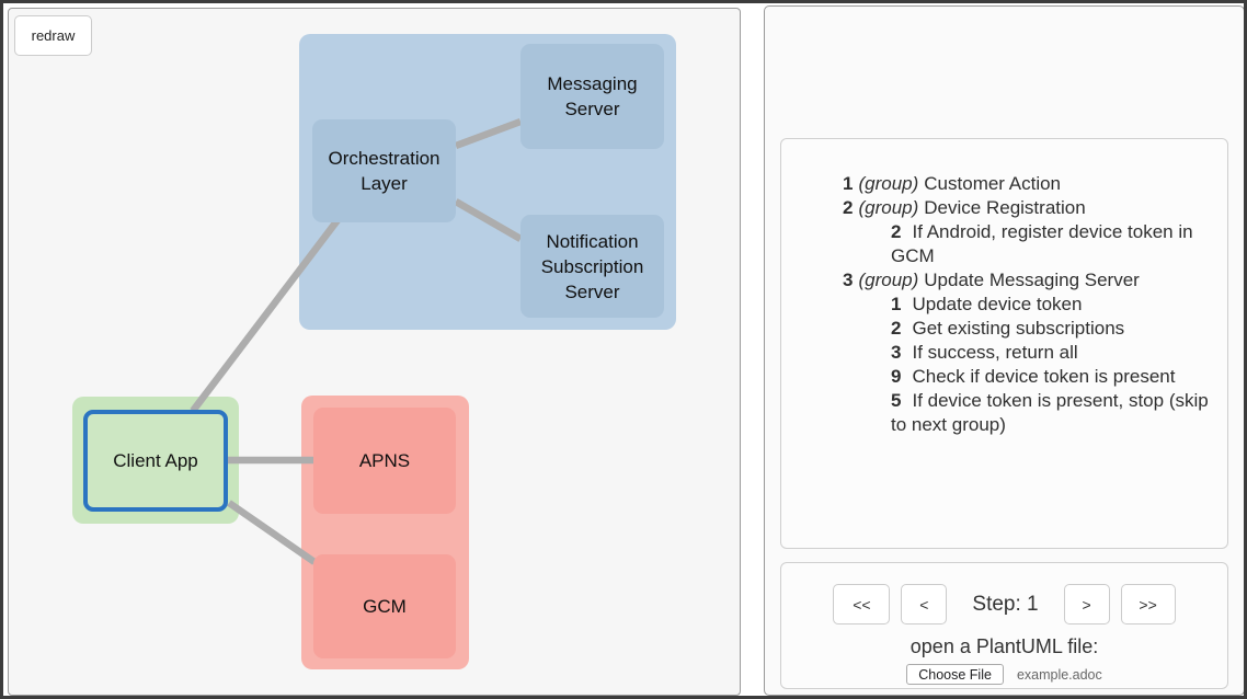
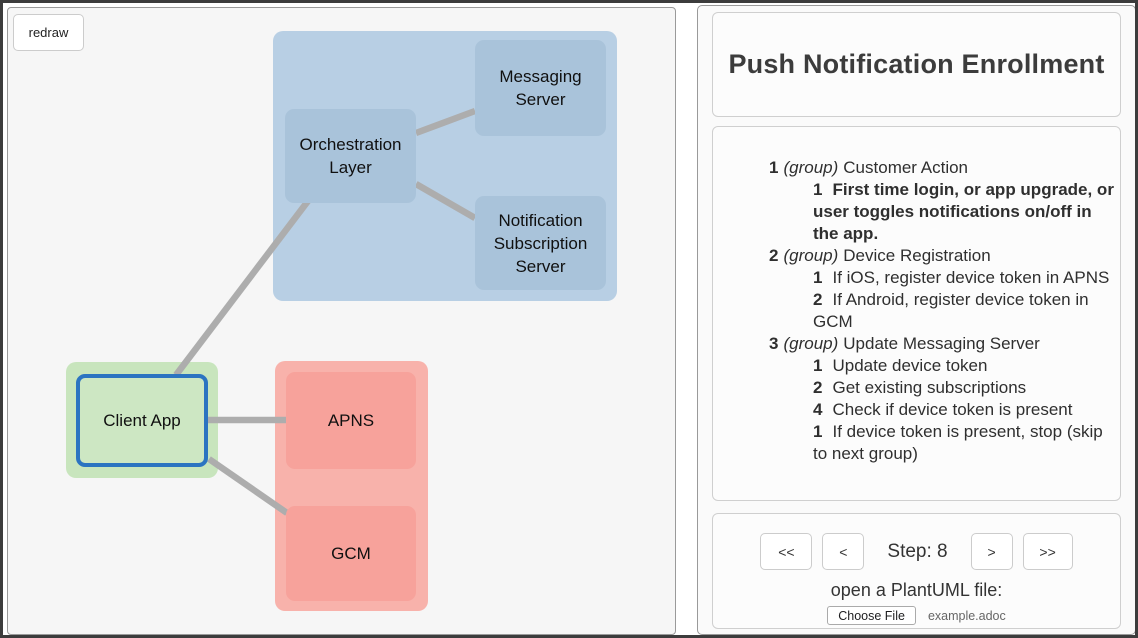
  redraw
  Messaging Server
  Orchestration Layer
  Notification Subscription Server
  Client App
  APNS
  GCM
+ Push Notification Enrollment
  1 (group) Customer Action
+ 1 First time login, or app upgrade, or user toggles notifications on/off in the app.
  2 (group) Device Registration
+ 1 If iOS, register device token in APNS
  2 If Android, register device token in GCM
  3 (group) Update Messaging Server
  1 Update device token
  2 Get existing subscriptions
- 3 If success, return all
- 9 Check if device token is present
+ 4 Check if device token is present
- 5 If device token is present, stop (skip to next group)
+ 1 If device token is present, stop (skip to next group)
  <<
  <
- Step: 1
+ Step: 8
  >
  >>
  open a PlantUML file:
  Choose File
  example.adoc
